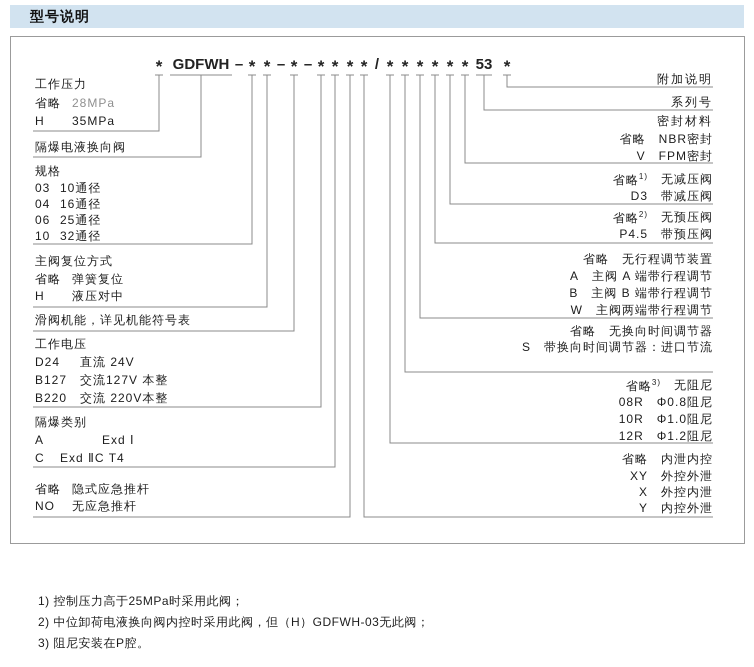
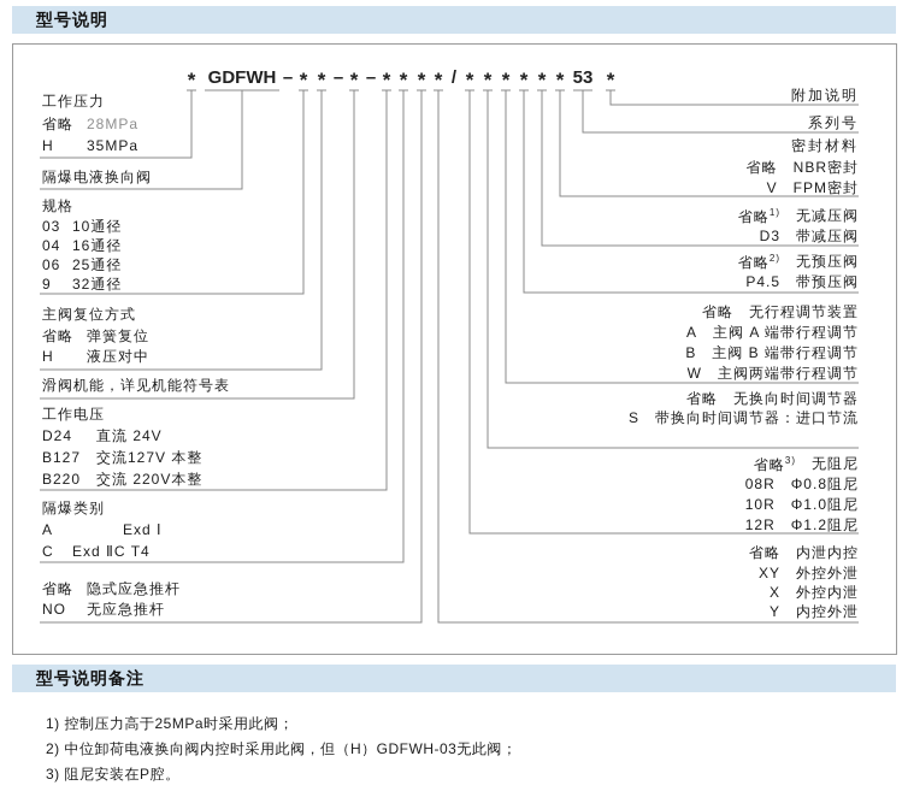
  型号说明
  *
  GDFWH
  –
  *
  *
  –
  *
  –
  *
  *
  *
  *
  /
  *
  *
  *
  *
  *
  *
  53
  *
  工作压力
  省略
  28MPa
  H
  35MPa
  隔爆电液换向阀
  规格
  03
  10通径
  04
  16通径
  06
  25通径
- 10
+ 9
  32通径
  主阀复位方式
  省略
  弹簧复位
  H
  液压对中
  滑阀机能，详见机能符号表
  工作电压
  D24
  直流 24V
  B127
  交流127V 本整
  B220
  交流 220V本整
  隔爆类别
  A
  Exd Ⅰ
  C
  Exd ⅡC T4
  省略
  隐式应急推杆
  NO
  无应急推杆
  附加说明
  系列号
  密封材料
  省略
  NBR密封
  V
  FPM密封
  省略1)
  无减压阀
  D3
  带减压阀
  省略2)
  无预压阀
  P4.5
  带预压阀
  省略
  无行程调节装置
  A
  主阀 A 端带行程调节
  B
  主阀 B 端带行程调节
  W
  主阀两端带行程调节
  省略
  无换向时间调节器
  S
  带换向时间调节器：进口节流
  省略3)
  无阻尼
  08R
  Φ0.8阻尼
  10R
  Φ1.0阻尼
  12R
  Φ1.2阻尼
  省略
  内泄内控
  XY
  外控外泄
  X
  外控内泄
  Y
  内控外泄
+ 型号说明备注
  1) 控制压力高于25MPa时采用此阀；
  2) 中位卸荷电液换向阀内控时采用此阀，但（H）GDFWH-03无此阀；
  3) 阻尼安装在P腔。
